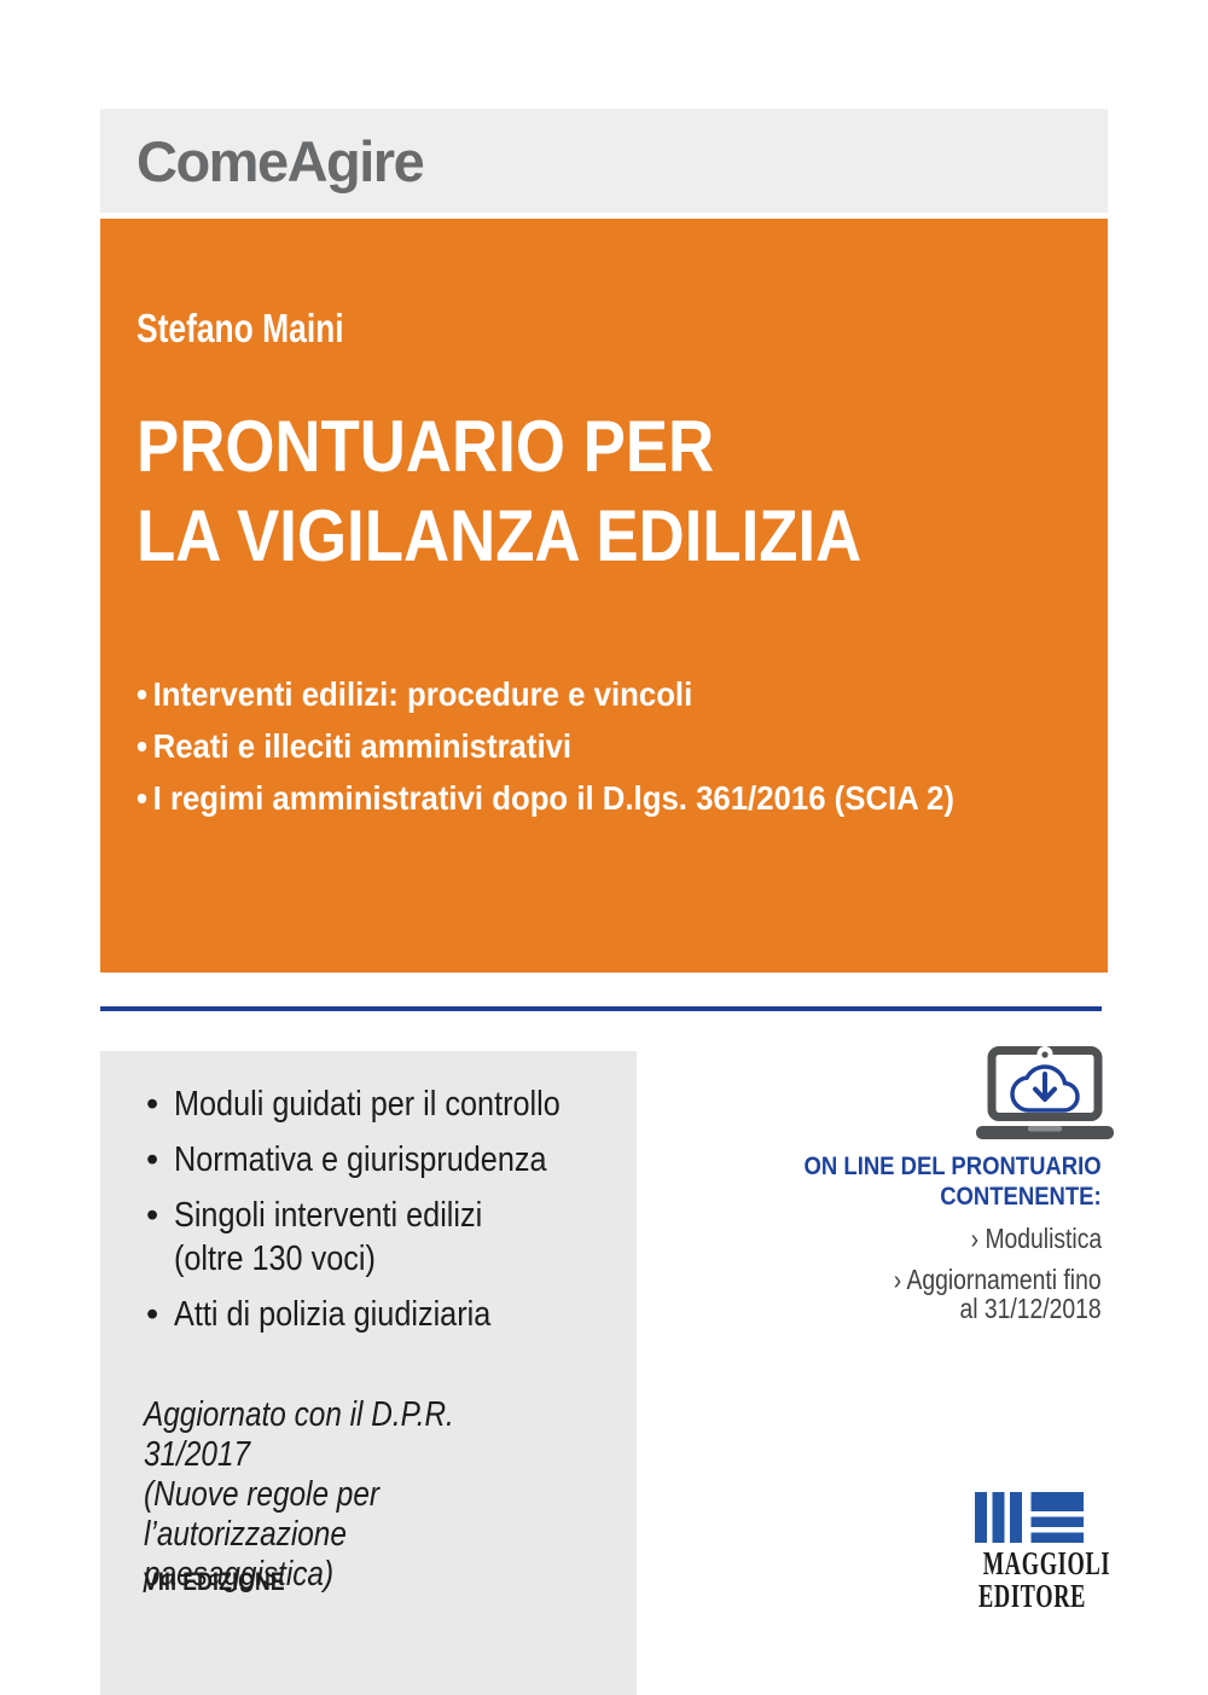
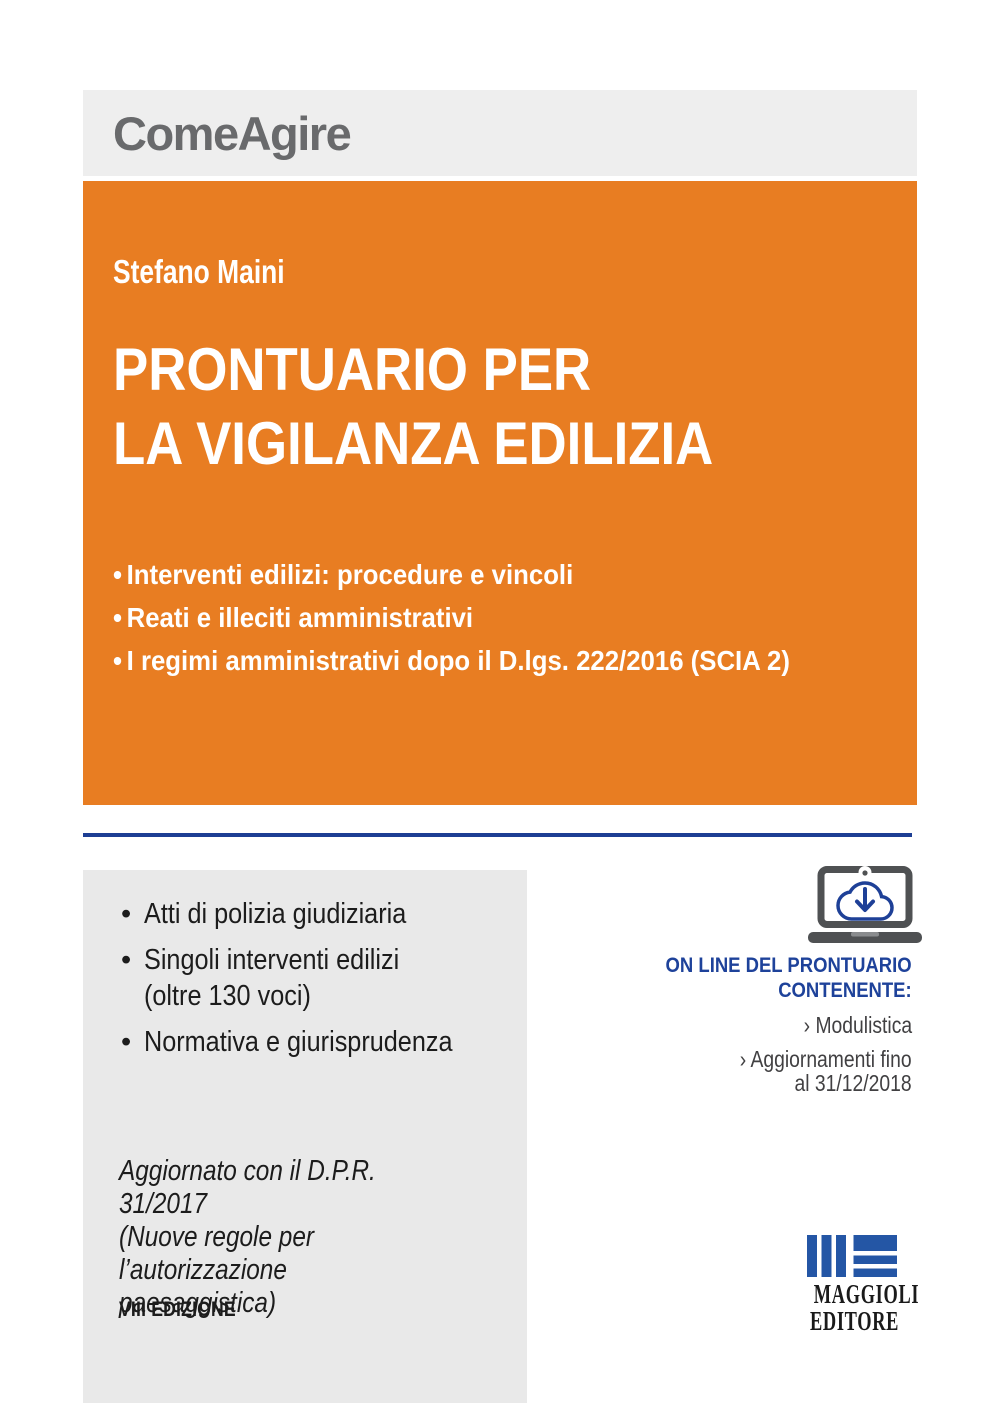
  ComeAgire
  Stefano Maini
  PRONTUARIO PER
  LA VIGILANZA EDILIZIA
  Interventi edilizi: procedure e vincoli
  Reati e illeciti amministrativi
- I regimi amministrativi dopo il D.lgs. 361/2016 (SCIA 2)
+ I regimi amministrativi dopo il D.lgs. 222/2016 (SCIA 2)
- Moduli guidati per il controllo
- Normativa e giurisprudenza
+ Atti di polizia giudiziaria
  Singoli interventi edilizi
  (oltre 130 voci)
- Atti di polizia giudiziaria
+ Normativa e giurisprudenza
  Aggiornato con il D.P.R. 31/2017
  (Nuove regole per l’autorizzazione
  paesaggistica)
  VIII EDIZIONE
  ON LINE DEL PRONTUARIO
  CONTENENTE:
  › Modulistica
  › Aggiornamenti fino
  al 31/12/2018
  MAGGIOLI
  EDITORE
